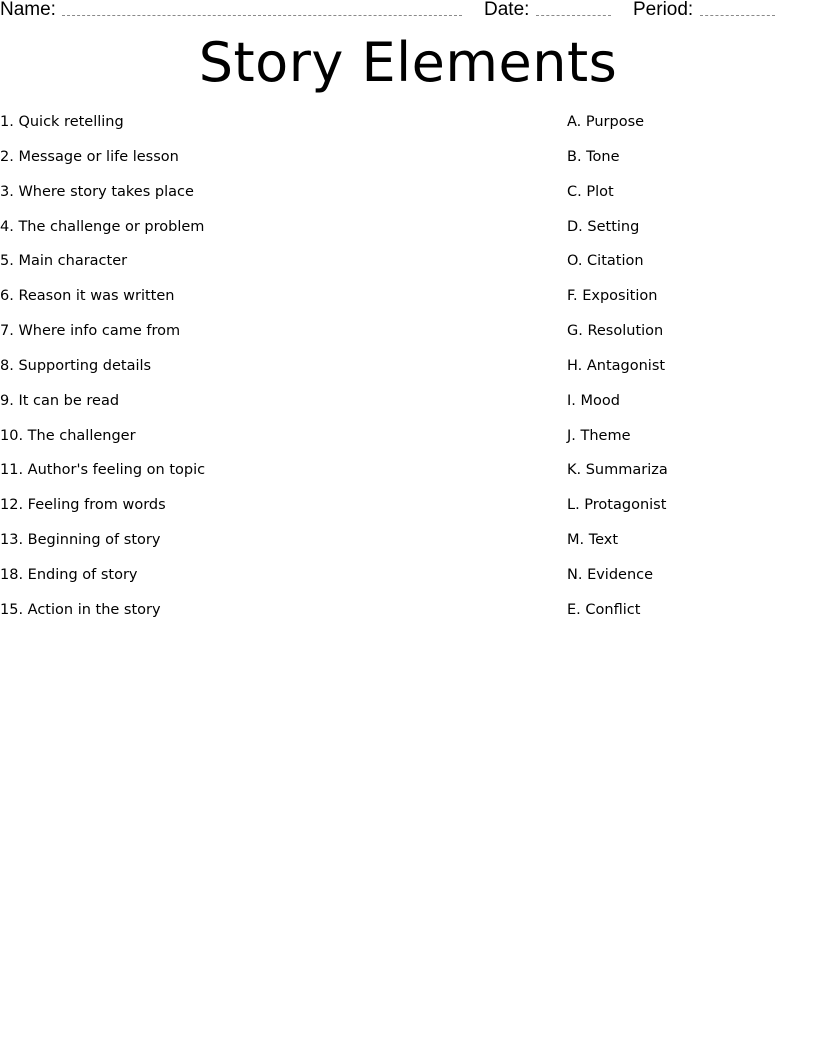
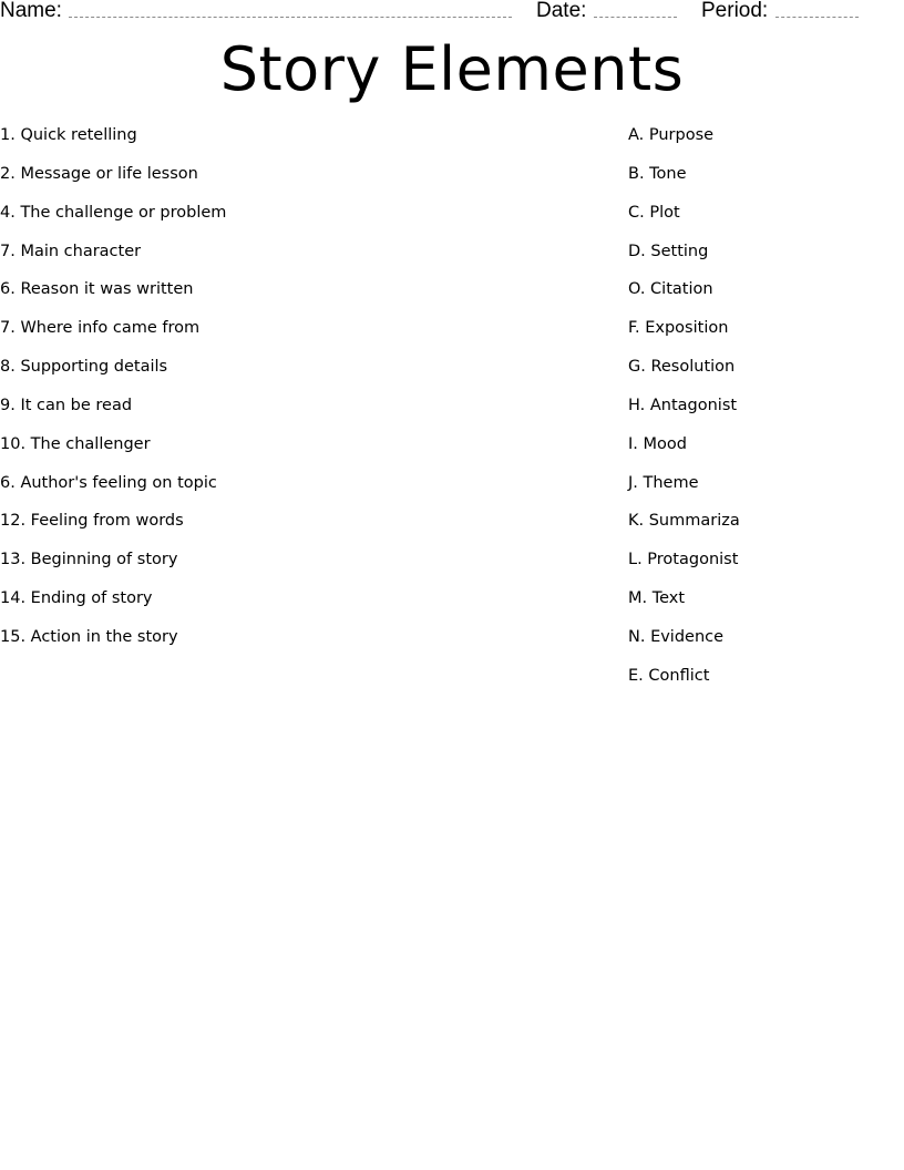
  Name:
  Date:
  Period:
  Story Elements
  1. Quick retelling
  2. Message or life lesson
- 3. Where story takes place
  4. The challenge or problem
- 5. Main character
+ 7. Main character
  6. Reason it was written
  7. Where info came from
  8. Supporting details
  9. It can be read
  10. The challenger
- 11. Author's feeling on topic
+ 6. Author's feeling on topic
  12. Feeling from words
  13. Beginning of story
- 18. Ending of story
+ 14. Ending of story
  15. Action in the story
  A. Purpose
  B. Tone
  C. Plot
  D. Setting
  O. Citation
  F. Exposition
  G. Resolution
  H. Antagonist
  I. Mood
  J. Theme
  K. Summariza
  L. Protagonist
  M. Text
  N. Evidence
  E. Conflict
